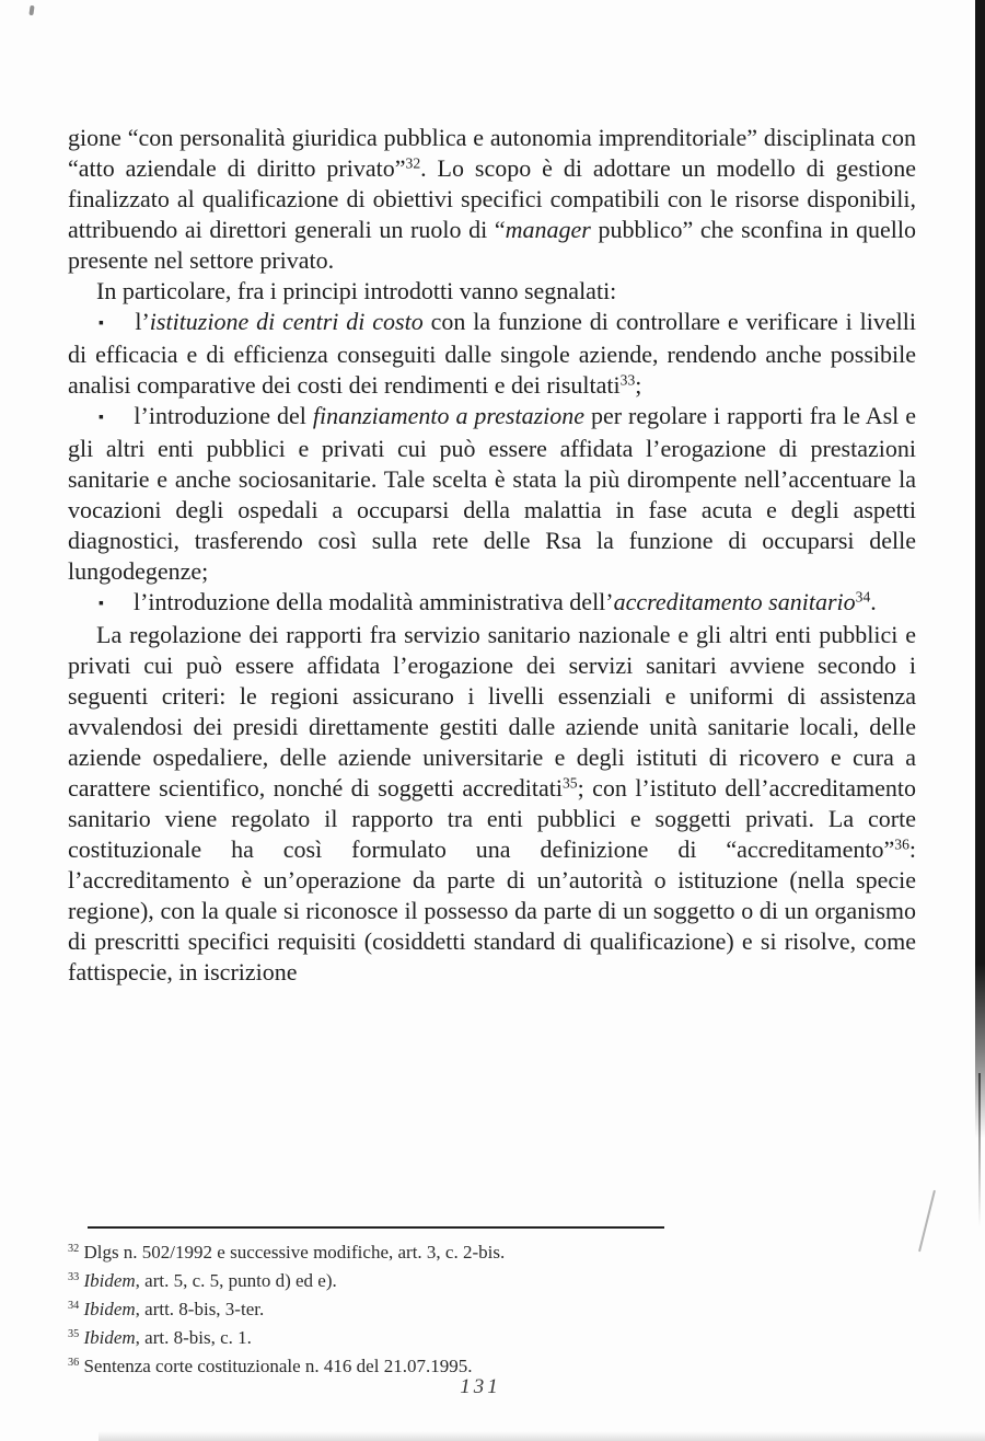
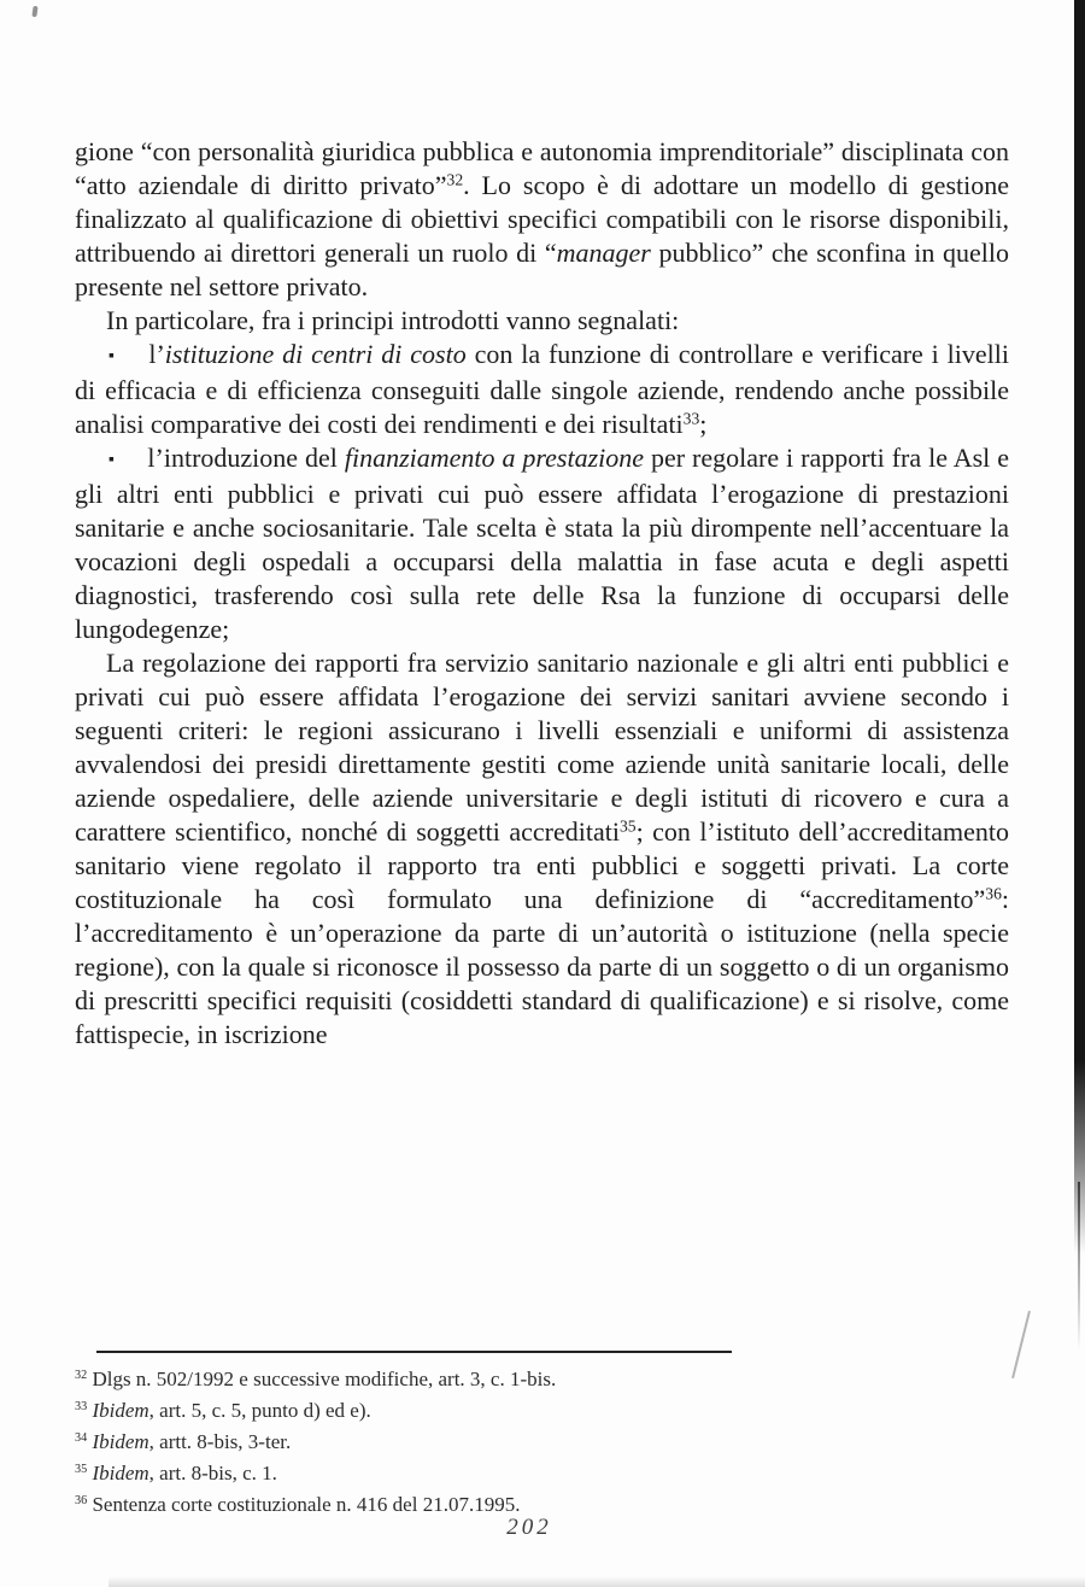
  gione “con personalità giuridica pubblica e autonomia imprenditoriale” disciplinata con “atto aziendale di diritto privato”32. Lo scopo è di adottare un modello di gestione finalizzato al qualificazione di obiettivi specifici compatibili con le risorse disponibili, attribuendo ai direttori generali un ruolo di “manager pubblico” che sconfina in quello presente nel settore privato.
  In particolare, fra i principi introdotti vanno segnalati:
  ▪ l’istituzione di centri di costo con la funzione di controllare e verificare i livelli di efficacia e di efficienza conseguiti dalle singole aziende, rendendo anche possibile analisi comparative dei costi dei rendimenti e dei risultati33;
  ▪ l’introduzione del finanziamento a prestazione per regolare i rapporti fra le Asl e gli altri enti pubblici e privati cui può essere affidata l’erogazione di prestazioni sanitarie e anche sociosanitarie. Tale scelta è stata la più dirompente nell’accentuare la vocazioni degli ospedali a occuparsi della malattia in fase acuta e degli aspetti diagnostici, trasferendo così sulla rete delle Rsa la funzione di occuparsi delle lungodegenze;
- ▪ l’introduzione della modalità amministrativa dell’accreditamento sanitario34.
- La regolazione dei rapporti fra servizio sanitario nazionale e gli altri enti pubblici e privati cui può essere affidata l’erogazione dei servizi sanitari avviene secondo i seguenti criteri: le regioni assicurano i livelli essenziali e uniformi di assistenza avvalendosi dei presidi direttamente gestiti dalle aziende unità sanitarie locali, delle aziende ospedaliere, delle aziende universitarie e degli istituti di ricovero e cura a carattere scientifico, nonché di soggetti accreditati35; con l’istituto dell’accreditamento sanitario viene regolato il rapporto tra enti pubblici e soggetti privati. La corte costituzionale ha così formulato una definizione di “accreditamento”36: l’accreditamento è un’operazione da parte di un’autorità o istituzione (nella specie regione), con la quale si riconosce il possesso da parte di un soggetto o di un organismo di prescritti specifici requisiti (cosiddetti standard di qualificazione) e si risolve, come fattispecie, in iscrizione
+ La regolazione dei rapporti fra servizio sanitario nazionale e gli altri enti pubblici e privati cui può essere affidata l’erogazione dei servizi sanitari avviene secondo i seguenti criteri: le regioni assicurano i livelli essenziali e uniformi di assistenza avvalendosi dei presidi direttamente gestiti come aziende unità sanitarie locali, delle aziende ospedaliere, delle aziende universitarie e degli istituti di ricovero e cura a carattere scientifico, nonché di soggetti accreditati35; con l’istituto dell’accreditamento sanitario viene regolato il rapporto tra enti pubblici e soggetti privati. La corte costituzionale ha così formulato una definizione di “accreditamento”36: l’accreditamento è un’operazione da parte di un’autorità o istituzione (nella specie regione), con la quale si riconosce il possesso da parte di un soggetto o di un organismo di prescritti specifici requisiti (cosiddetti standard di qualificazione) e si risolve, come fattispecie, in iscrizione
- 32 Dlgs n. 502/1992 e successive modifiche, art. 3, c. 2-bis.
+ 32 Dlgs n. 502/1992 e successive modifiche, art. 3, c. 1-bis.
  33 Ibidem, art. 5, c. 5, punto d) ed e).
  34 Ibidem, artt. 8-bis, 3-ter.
  35 Ibidem, art. 8-bis, c. 1.
  36 Sentenza corte costituzionale n. 416 del 21.07.1995.
- 131
+ 202
